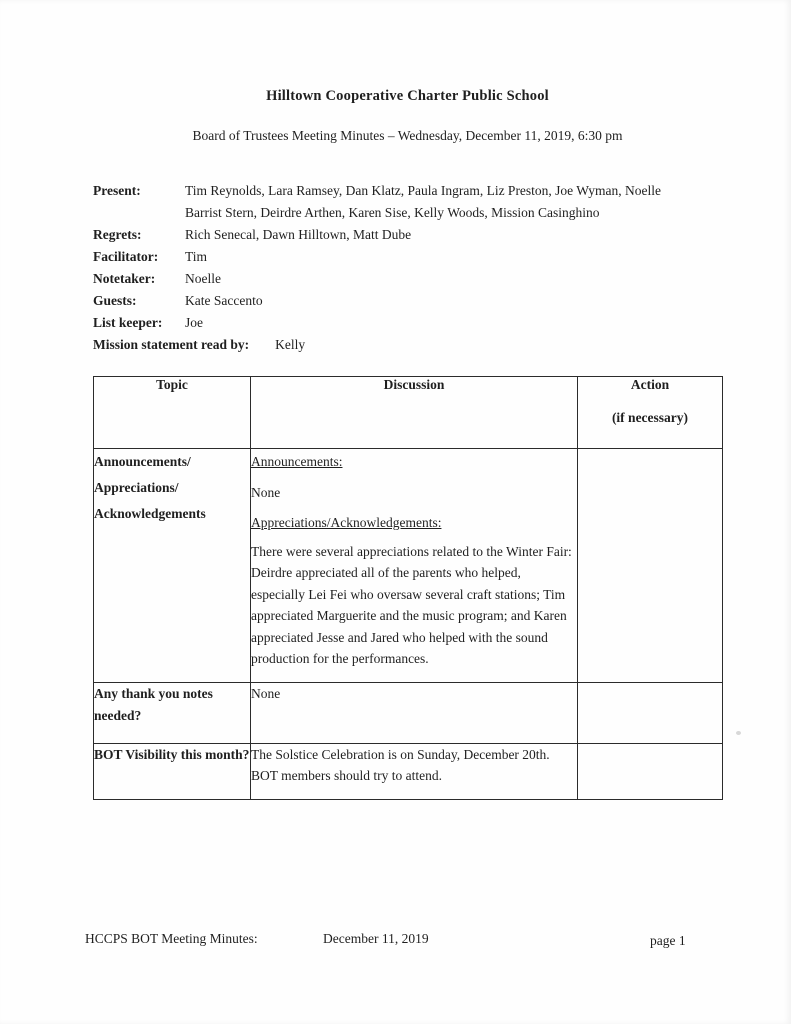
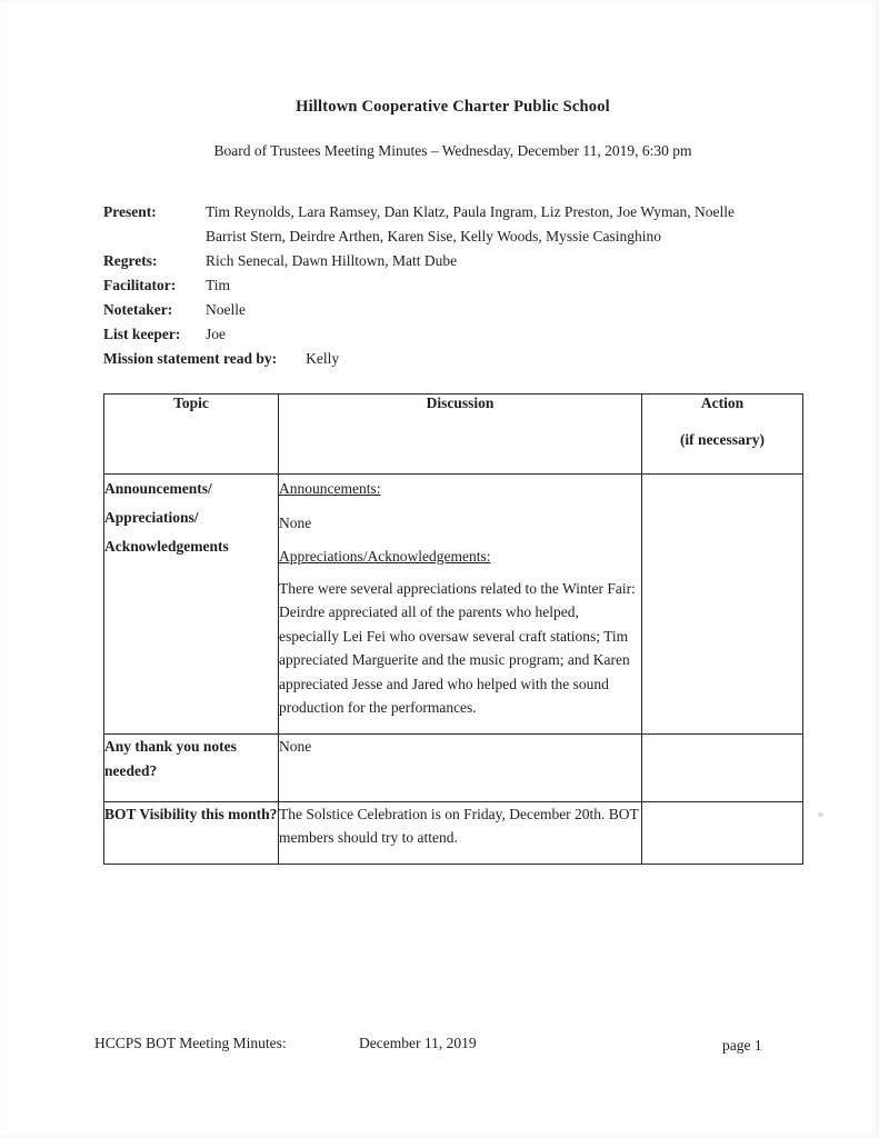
  Hilltown Cooperative Charter Public School
  Board of Trustees Meeting Minutes – Wednesday, December 11, 2019, 6:30 pm
  Present:
- Tim Reynolds, Lara Ramsey, Dan Klatz, Paula Ingram, Liz Preston, Joe Wyman, Noelle Barrist Stern, Deirdre Arthen, Karen Sise, Kelly Woods, Mission Casinghino
+ Tim Reynolds, Lara Ramsey, Dan Klatz, Paula Ingram, Liz Preston, Joe Wyman, Noelle Barrist Stern, Deirdre Arthen, Karen Sise, Kelly Woods, Myssie Casinghino
  Regrets:
  Rich Senecal, Dawn Hilltown, Matt Dube
  Facilitator:
  Tim
  Notetaker:
  Noelle
- Guests:
- Kate Saccento
  List keeper:
  Joe
  Mission statement read by:
  Kelly
  Topic	Discussion	Action (if necessary)
  Announcements/ Appreciations/ Acknowledgements	Announcements: None Appreciations/Acknowledgements: There were several appreciations related to the Winter Fair: Deirdre appreciated all of the parents who helped, especially Lei Fei who oversaw several craft stations; Tim appreciated Marguerite and the music program; and Karen appreciated Jesse and Jared who helped with the sound production for the performances.
  Any thank you notes needed?	None
- BOT Visibility this month?	The Solstice Celebration is on Sunday, December 20th. BOT members should try to attend.
+ BOT Visibility this month?	The Solstice Celebration is on Friday, December 20th. BOT members should try to attend.
  HCCPS BOT Meeting Minutes:
  December 11, 2019
  page 1
